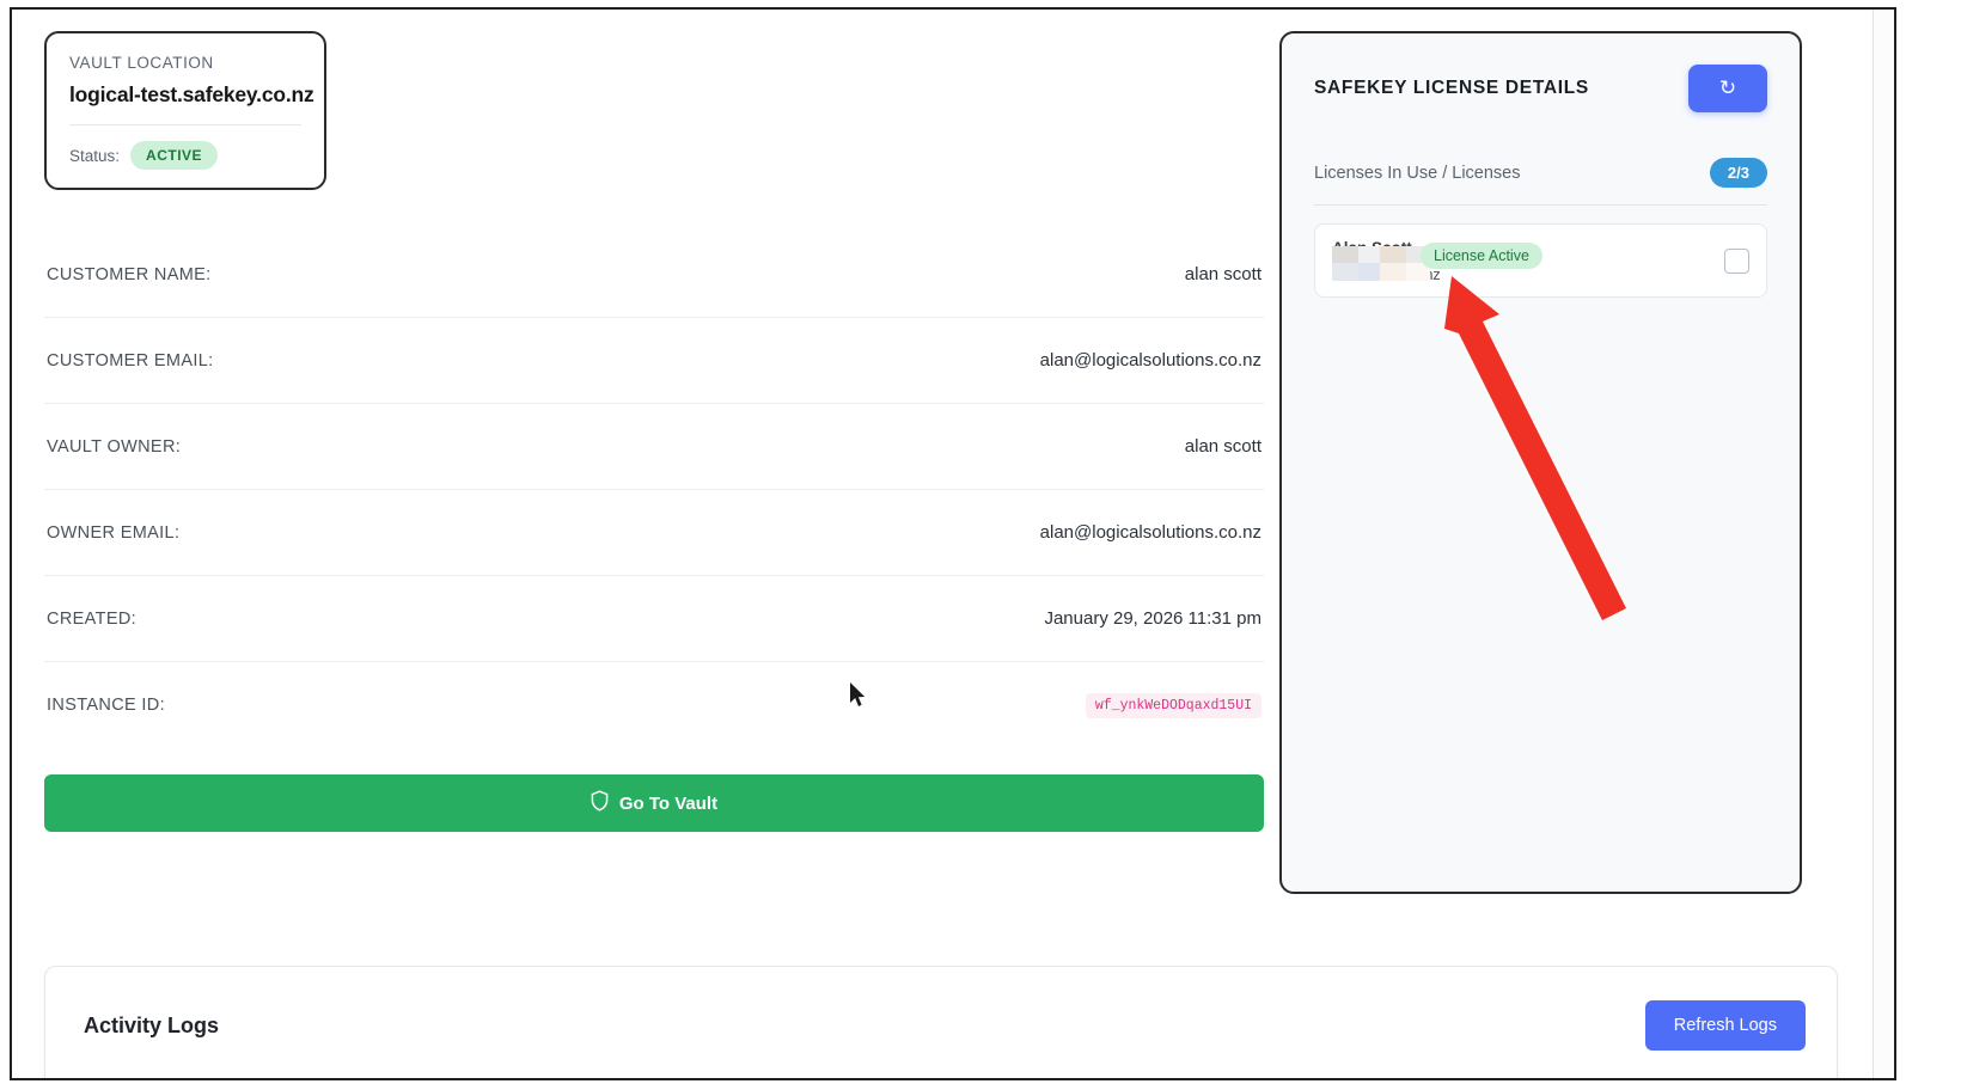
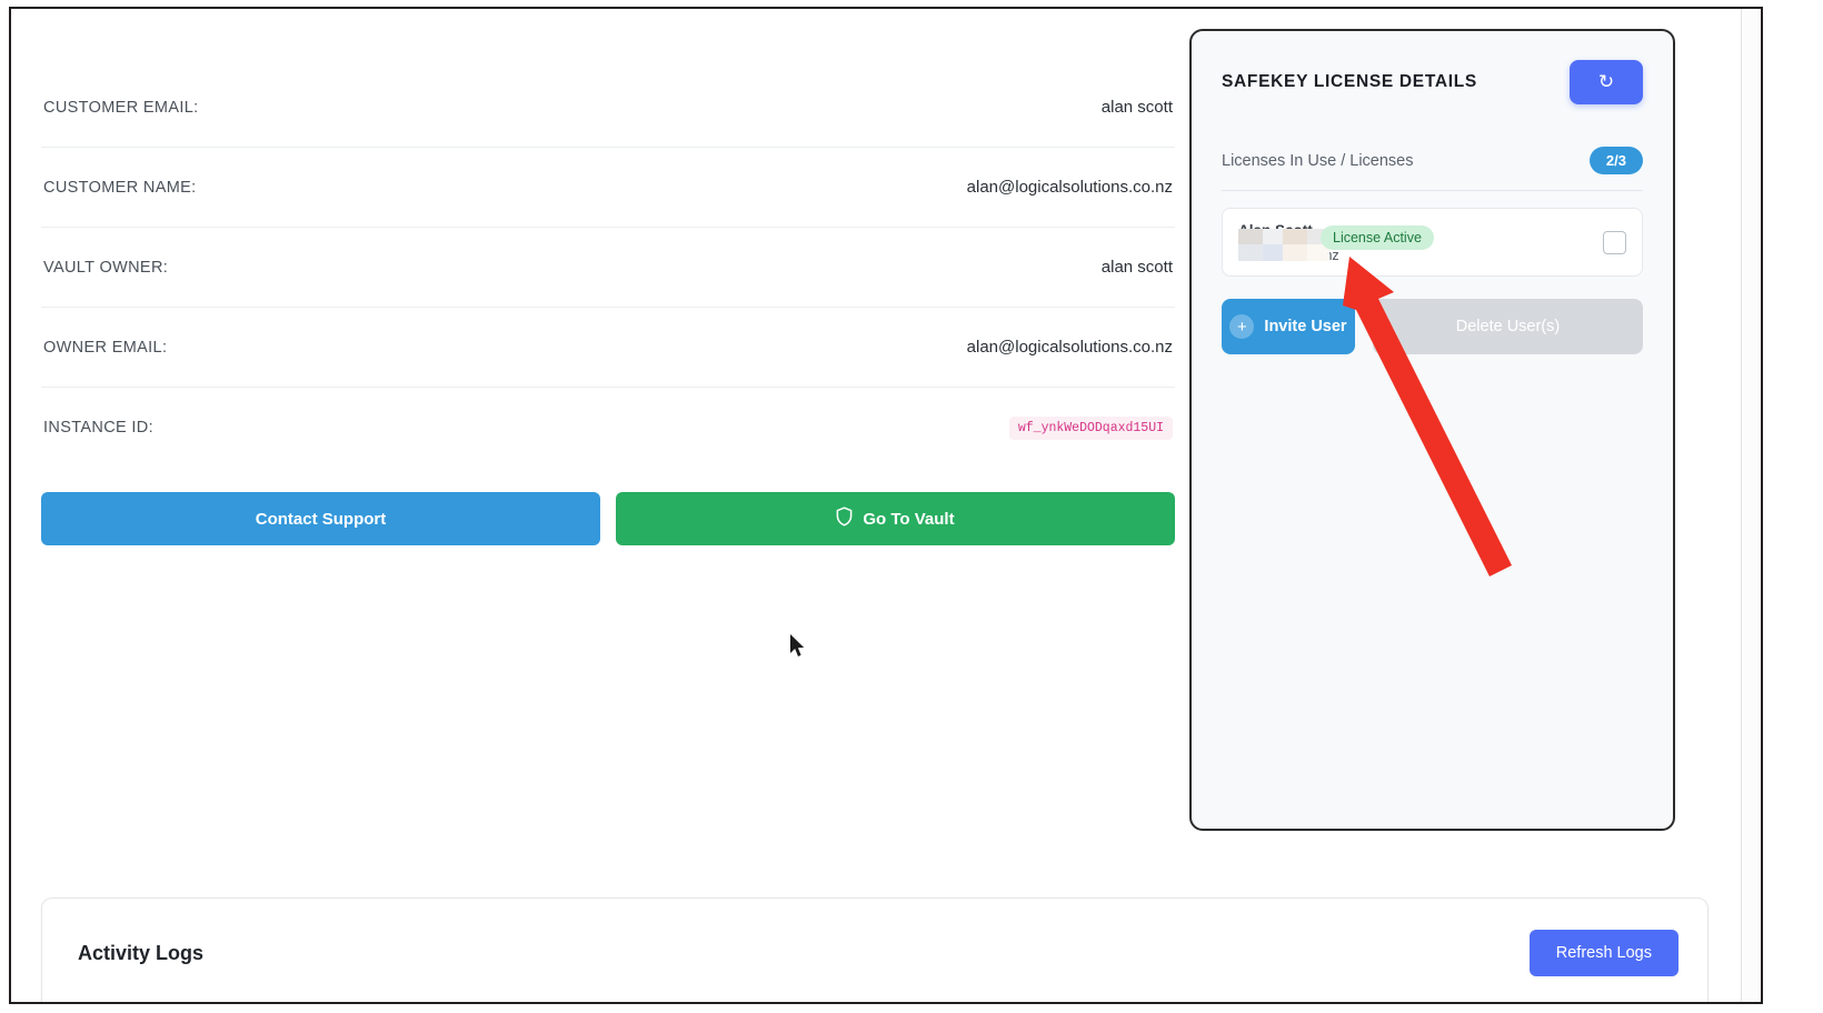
- VAULT LOCATION
- logical-test.safekey.co.nz
- Status:
- ACTIVE
- CUSTOMER NAME:
+ CUSTOMER EMAIL:
  alan scott
- CUSTOMER EMAIL:
+ CUSTOMER NAME:
  alan@logicalsolutions.co.nz
  VAULT OWNER:
  alan scott
  OWNER EMAIL:
  alan@logicalsolutions.co.nz
- CREATED:
- January 29, 2026 11:31 pm
  INSTANCE ID:
  wf_ynkWeDODqaxd15UI
+ Contact Support
  Go To Vault
  SAFEKEY LICENSE DETAILS
  ↻
  Licenses In Use / Licenses
  2/3
  License Active
+ +
+ Invite User
+ Delete User(s)
  Activity Logs
  Refresh Logs
